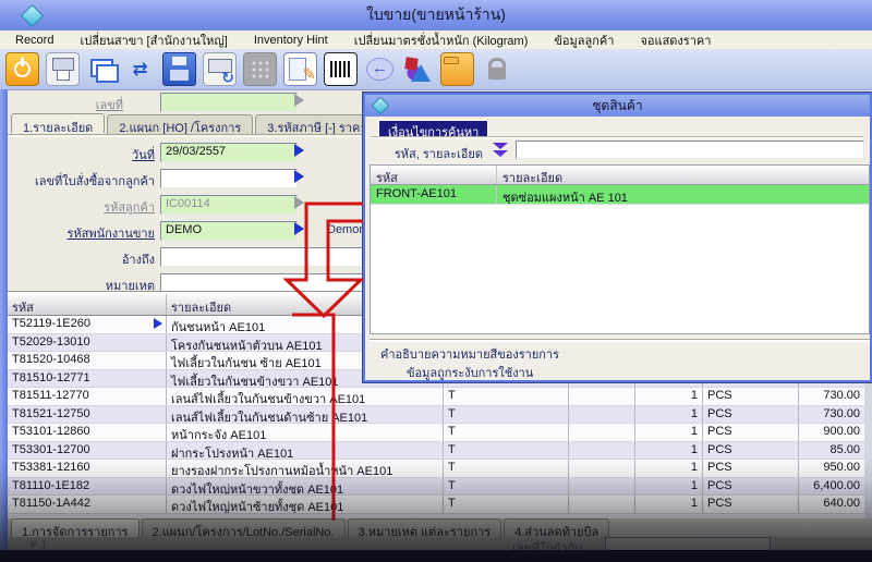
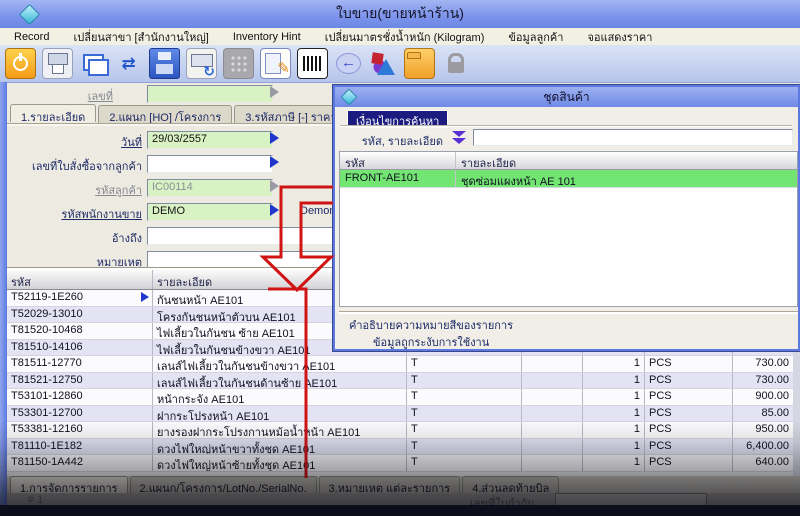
  ใบขาย(ขายหน้าร้าน)
  Record
  เปลี่ยนสาขา [สำนักงานใหญ่]
  Inventory Hint
  เปลี่ยนมาตรชั่งน้ำหนัก (Kilogram)
  ข้อมูลลูกค้า
  จอแสดงราคา
  เลขที่
  1.รายละเอียด
  2.แผนก [HO] /โครงการ
  วันที่
  29/03/2557
  เลขที่ใบสั่งซื้อจากลูกค้า
  รหัสลูกค้า
  IC00114
  รหัสพนักงานขาย
  DEMO
  อ้างถึง
  หมายเหตุ
  รหัส
  รายละเอียด
  T52119-1E260
  กันชนหน้า AE101
  T52029-13010
  โครงกันชนหน้าตัวบน AE101
  T81520-10468
  ไฟเลี้ยวในกันชน ซ้าย AE101
- T81510-12771
+ T81510-14106
  ไฟเลี้ยวในกันชนข้างขวา AE10
  T81511-12770
  เลนส์ไฟเลี้ยวในกันชนข้างขวาE101
  T
  1
  PCS
  730.00
  T81521-12750
  เลนส์ไฟเลี้ยวในกันชนด้านซ้าย AE101
  T
  1
  PCS
  730.00
  T53101-12860
  หน้ากระจัง AE101
  T
  1
  PCS
  900.00
  T53301-12700
  ฝากระโปรงหน้า AE101
  T
  1
  PCS
  85.00
  ชุดสินค้า
  เงื่อนไขการค้นหา
  รหัส, รายละเอียด
  รหัส
  รายละเอียด
  FRONT-AE101
  ชุดซ่อมแผงหน้า AE 101
  คำอธิบายความหมายสีของรายการ
  ข้อมูลถูกระงับการใช้งาน
